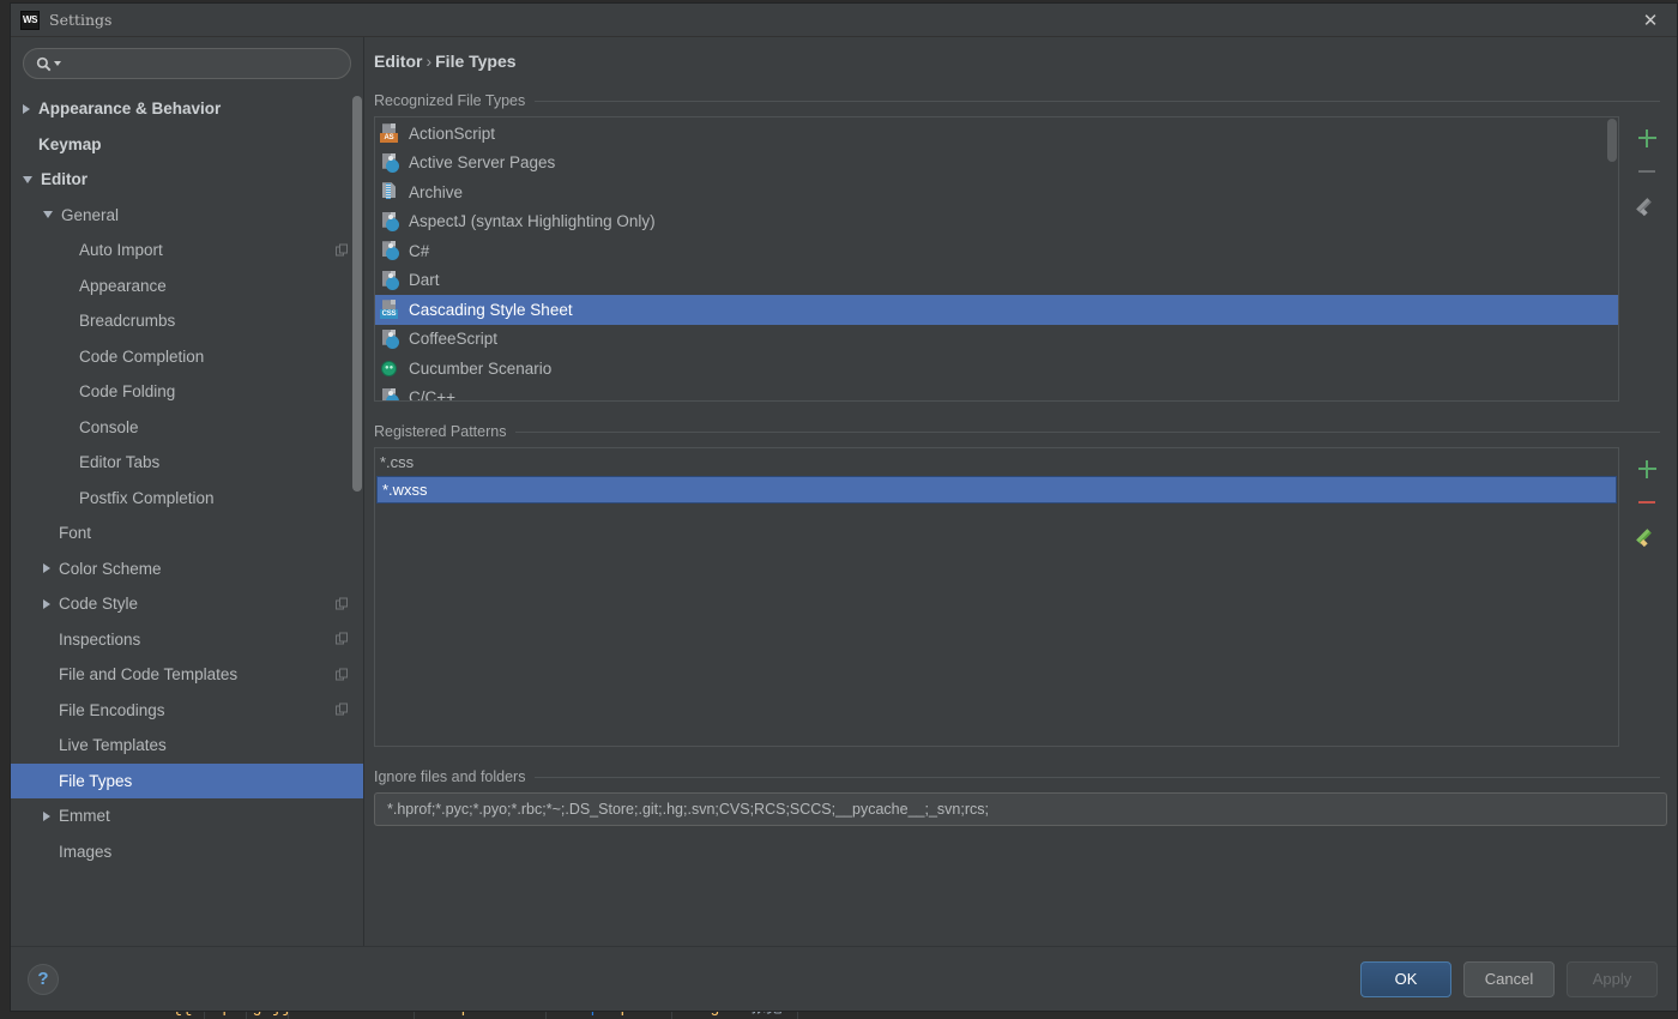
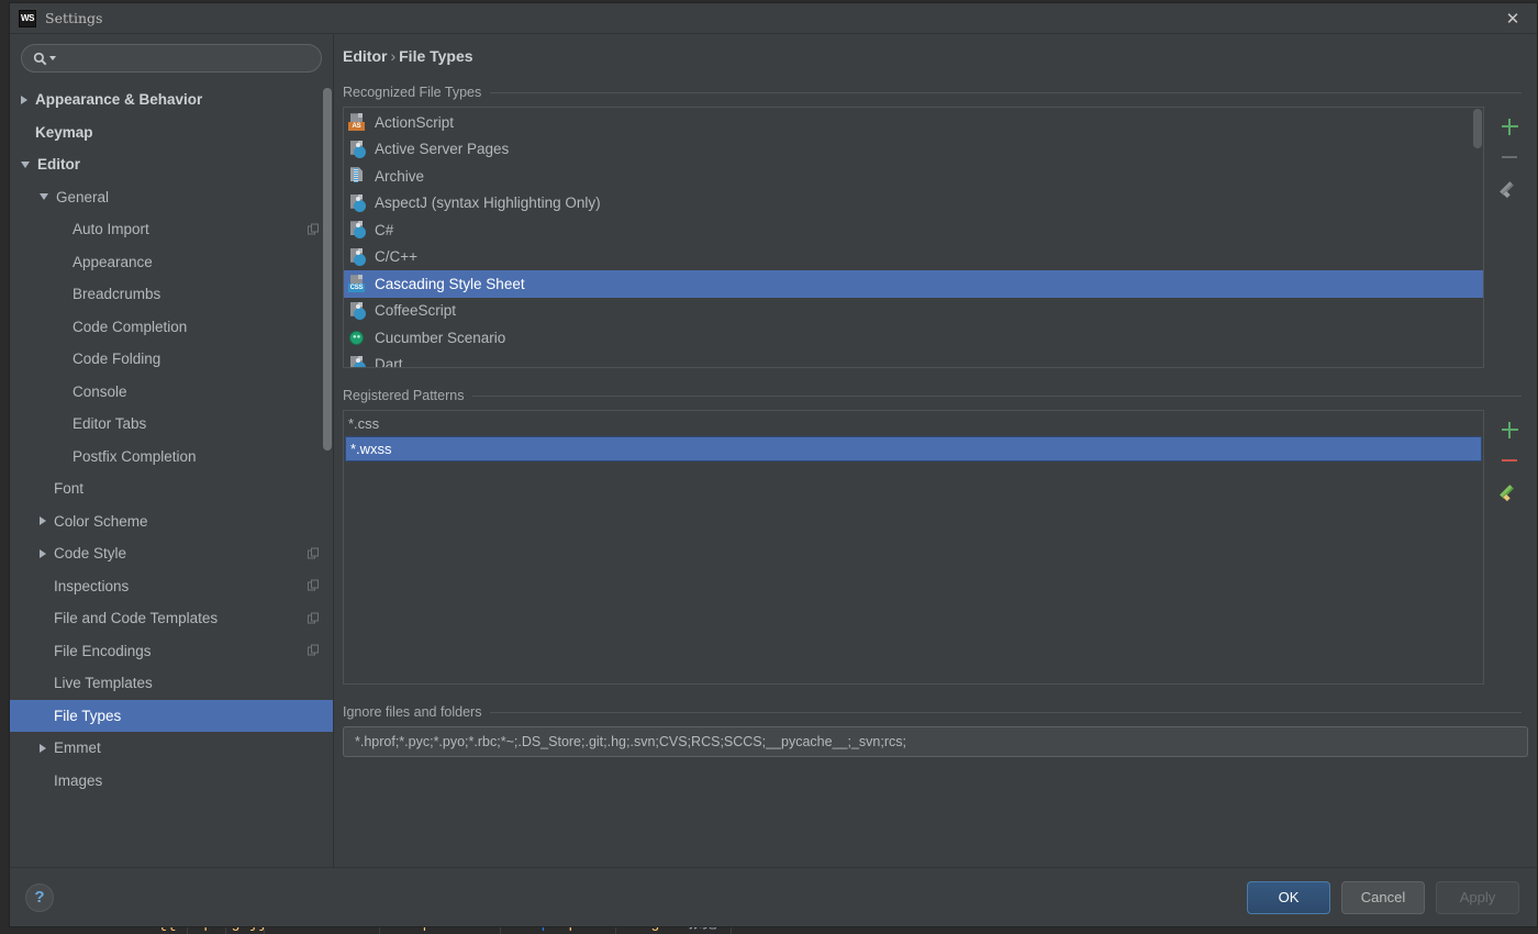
  WS
  Settings
  ✕
  Appearance & Behavior
  Keymap
  Editor
  General
  Auto Import
  Appearance
  Breadcrumbs
  Code Completion
  Code Folding
  Console
  Editor Tabs
  Postfix Completion
  Font
  Color Scheme
  Code Style
  Inspections
  File and Code Templates
  File Encodings
  Live Templates
  File Types
  Emmet
  Images
  Editor › File Types
  Recognized File Types
  ActionScript
  Active Server Pages
  Archive
  AspectJ (syntax Highlighting Only)
  C#
- Dart
+ C/C++
  Cascading Style Sheet
  CoffeeScript
  Cucumber Scenario
- C/C++
+ Dart
  Registered Patterns
  *.css
  *.wxss
  Ignore files and folders
  *.hprof;*.pyc;*.pyo;*.rbc;*~;.DS_Store;.git;.hg;.svn;CVS;RCS;SCCS;__pycache__;_svn;rcs;
  ?
  OK
  Cancel
  Apply
